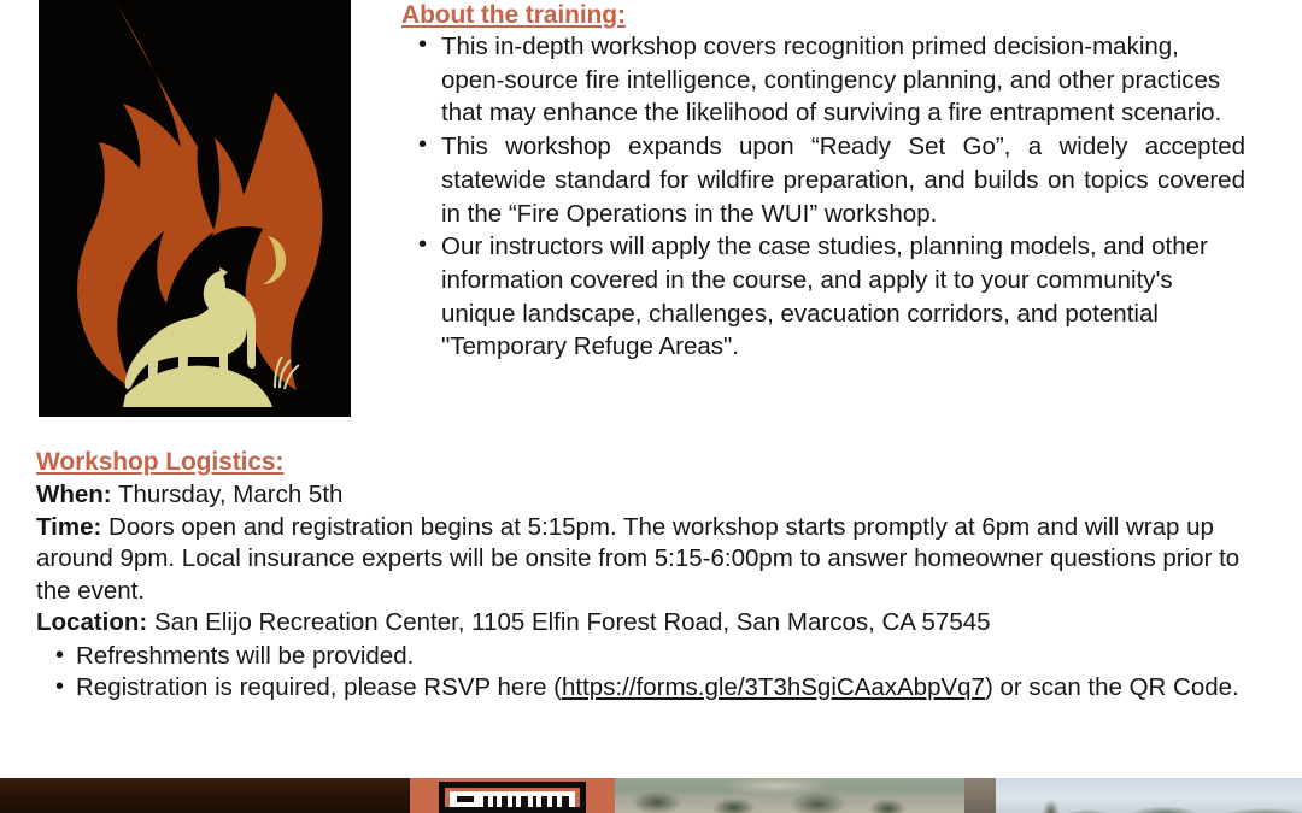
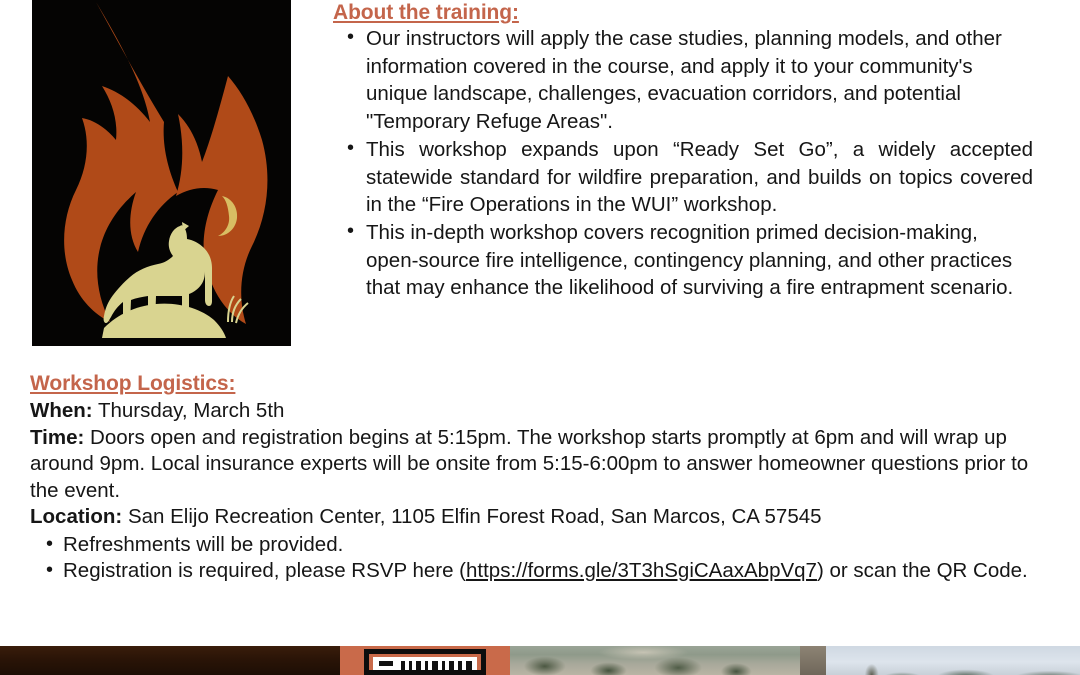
  About the training:
- This in-depth workshop covers recognition primed decision-making, open-source fire intelligence, contingency planning, and other practices that may enhance the likelihood of surviving a fire entrapment scenario.
+ Our instructors will apply the case studies, planning models, and other information covered in the course, and apply it to your community's unique landscape, challenges, evacuation corridors, and potential "Temporary Refuge Areas".
  This workshop expands upon “Ready Set Go”, a widely accepted statewide standard for wildfire preparation, and builds on topics covered in the “Fire Operations in the WUI” workshop.
- Our instructors will apply the case studies, planning models, and other information covered in the course, and apply it to your community's unique landscape, challenges, evacuation corridors, and potential "Temporary Refuge Areas".
+ This in-depth workshop covers recognition primed decision-making, open-source fire intelligence, contingency planning, and other practices that may enhance the likelihood of surviving a fire entrapment scenario.
  Workshop Logistics:
  When: Thursday, March 5th
  Time: Doors open and registration begins at 5:15pm. The workshop starts promptly at 6pm and will wrap up around 9pm. Local insurance experts will be onsite from 5:15-6:00pm to answer homeowner questions prior to the event.
  Location: San Elijo Recreation Center, 1105 Elfin Forest Road, San Marcos, CA 57545
  Refreshments will be provided.
  Registration is required, please RSVP here (https://forms.gle/3T3hSgiCAaxAbpVq7) or scan the QR Code.
